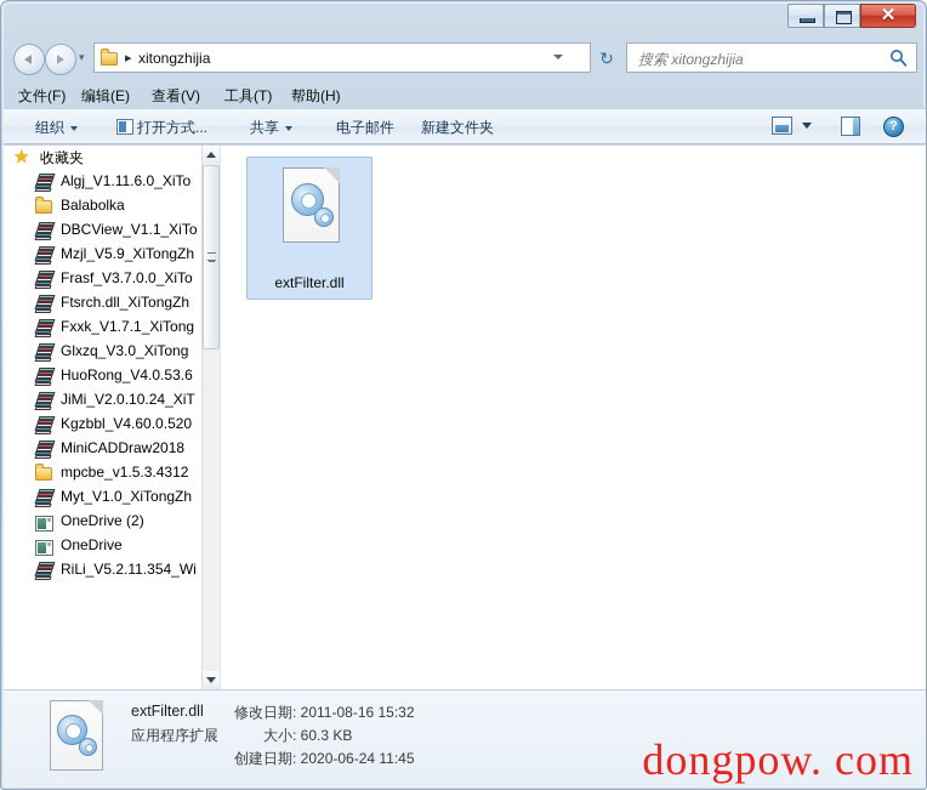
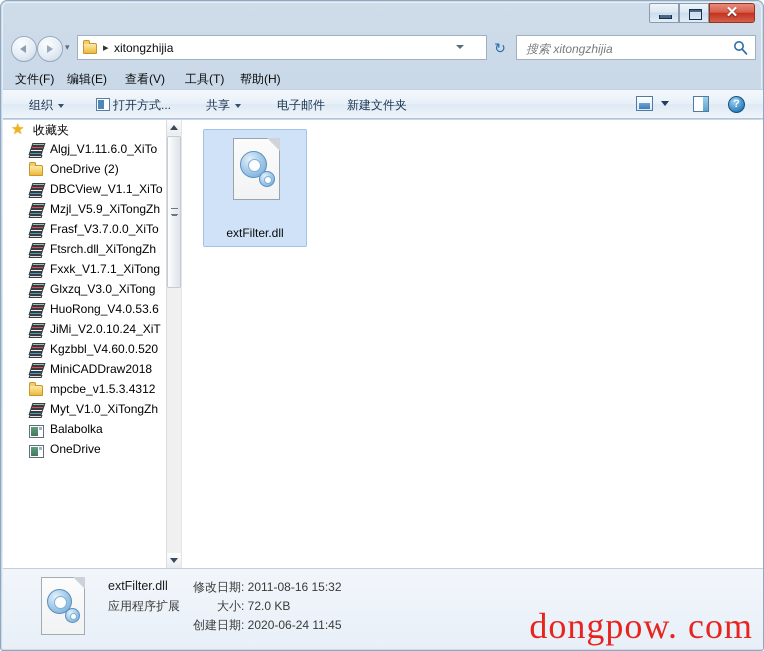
  ✕
  ▾
  ▸
  xitongzhijia
  ↻
  搜索 xitongzhijia
  文件(F)
  编辑(E)
  查看(V)
  工具(T)
  帮助(H)
  组织
  打开方式...
  共享
  电子邮件
  新建文件夹
  ?
  ★
  收藏夹
  Algj_V1.11.6.0_XiTo
- Balabolka
+ OneDrive (2)
  DBCView_V1.1_XiTo
  Mzjl_V5.9_XiTongZh
  Frasf_V3.7.0.0_XiTo
  Ftsrch.dll_XiTongZh
  Fxxk_V1.7.1_XiTong
  Glxzq_V3.0_XiTong
  HuoRong_V4.0.53.6
  JiMi_V2.0.10.24_XiT
  Kgzbbl_V4.60.0.520
  MiniCADDraw2018
  mpcbe_v1.5.3.4312
  Myt_V1.0_XiTongZh
- OneDrive (2)
+ Balabolka
  OneDrive
- RiLi_V5.2.11.354_Wi
  extFilter.dll
  extFilter.dll
  应用程序扩展
  修改日期: 2011-08-16 15:32
- 大小: 60.3 KB
+ 大小: 72.0 KB
  创建日期: 2020-06-24 11:45
  dongpow. com
